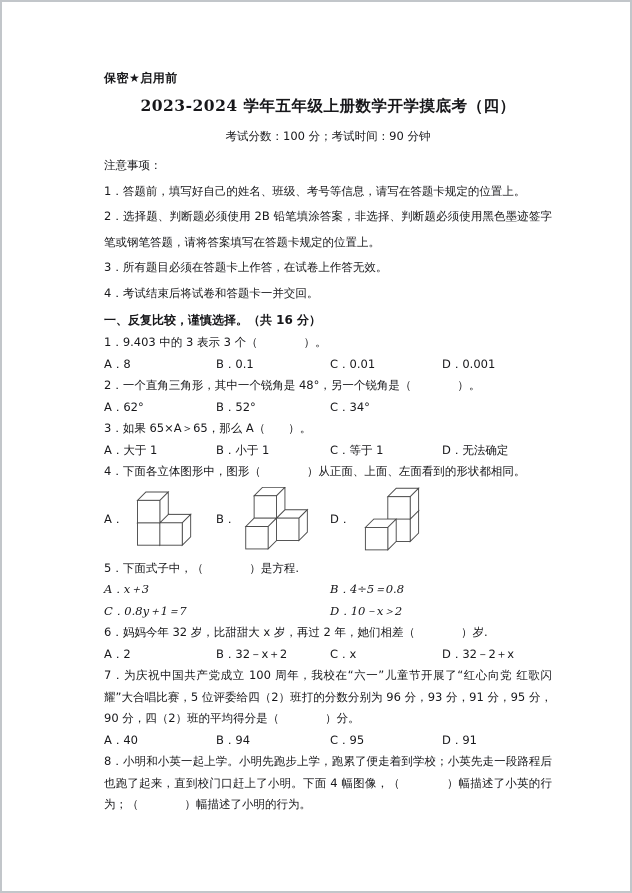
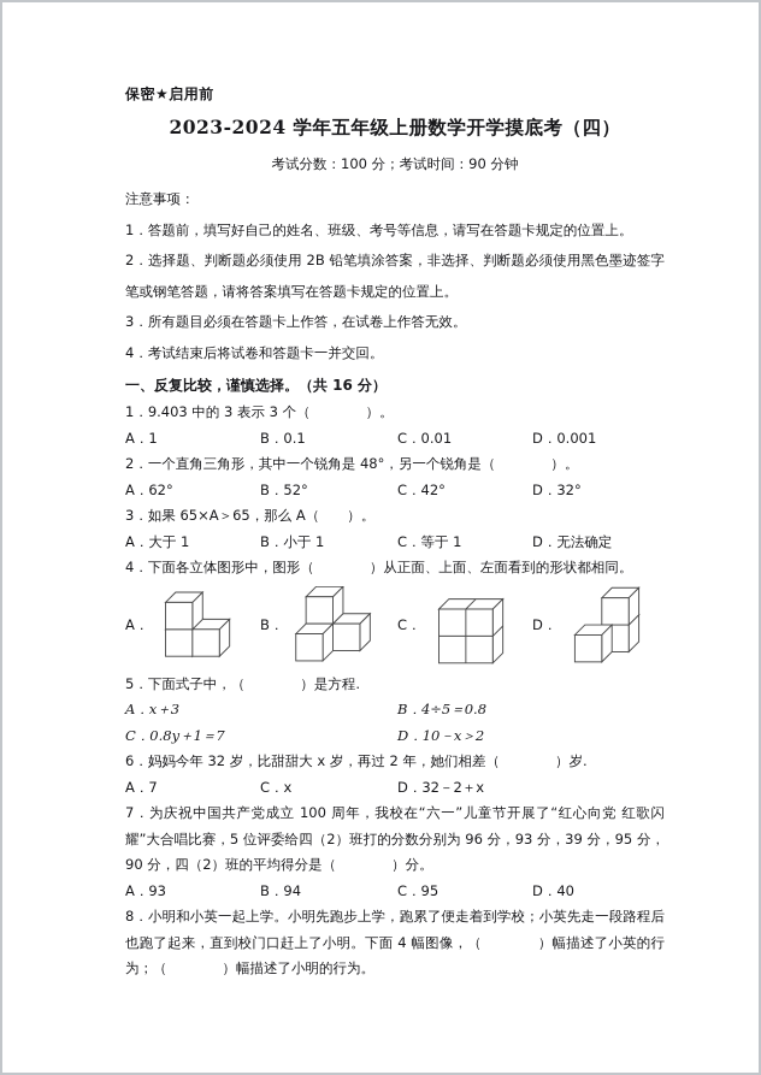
  保密★启用前
  2023-2024 学年五年级上册数学开学摸底考（四）
  考试分数：100 分；考试时间：90 分钟
  注意事项：
  1．答题前，填写好自己的姓名、班级、考号等信息，请写在答题卡规定的位置上。
  2．选择题、判断题必须使用 2B 铅笔填涂答案，非选择、判断题必须使用黑色墨迹签字笔或钢笔答题，请将答案填写在答题卡规定的位置上。
  3．所有题目必须在答题卡上作答，在试卷上作答无效。
  4．考试结束后将试卷和答题卡一并交回。
  一、反复比较，谨慎选择。（共 16 分）
  1．9.403 中的 3 表示 3 个（ ）。
- A．8
+ A．1
  B．0.1
  C．0.01
  D．0.001
  2．一个直角三角形，其中一个锐角是 48°，另一个锐角是（ ）。
  A．62°
  B．52°
- C．34°
+ C．42°
+ D．32°
  3．如果 65×A＞65，那么 A（ ）。
  A．大于 1
  B．小于 1
  C．等于 1
  D．无法确定
  4．下面各立体图形中，图形（ ）从正面、上面、左面看到的形状都相同。
  A．
  B．
+ C．
  D．
  5．下面式子中，（ ）是方程.
  A．x＋3
  B．4÷5＝0.8
  C．0.8y＋1＝7
  D．10－x＞2
  6．妈妈今年 32 岁，比甜甜大 x 岁，再过 2 年，她们相差（ ）岁.
- A．2
+ A．7
- B．32－x＋2
  C．x
  D．32－2＋x
- 7．为庆祝中国共产党成立 100 周年，我校在“六一”儿童节开展了“红心向党 红歌闪耀”大合唱比赛，5 位评委给四（2）班打的分数分别为 96 分，93 分，91 分，95 分，90 分，四（2）班的平均得分是（ ）分。
+ 7．为庆祝中国共产党成立 100 周年，我校在“六一”儿童节开展了“红心向党 红歌闪耀”大合唱比赛，5 位评委给四（2）班打的分数分别为 96 分，93 分，39 分，95 分，90 分，四（2）班的平均得分是（ ）分。
- A．40
+ A．93
  B．94
  C．95
- D．91
+ D．40
  8．小明和小英一起上学。小明先跑步上学，跑累了便走着到学校；小英先走一段路程后也跑了起来，直到校门口赶上了小明。下面 4 幅图像，（ ）幅描述了小英的行为；（ ）幅描述了小明的行为。
